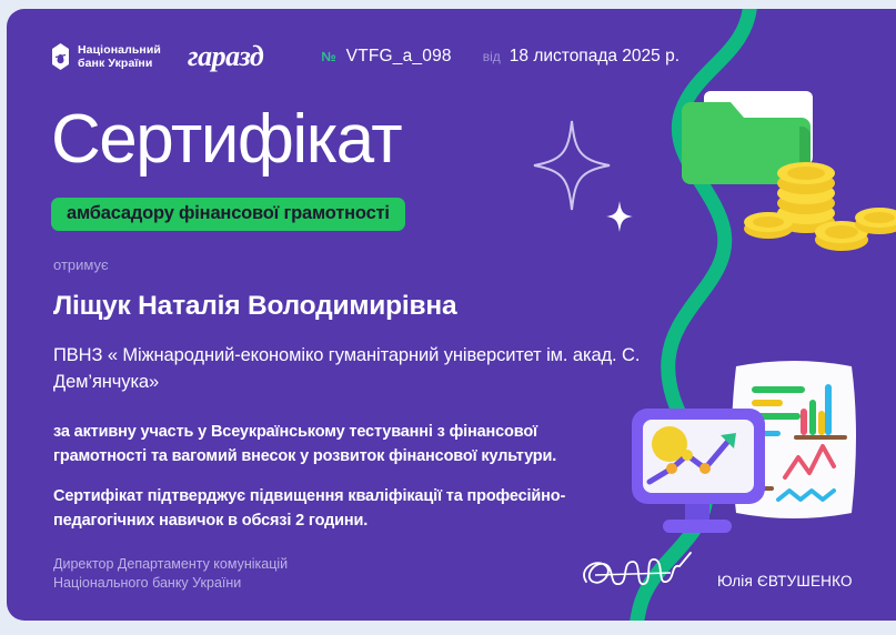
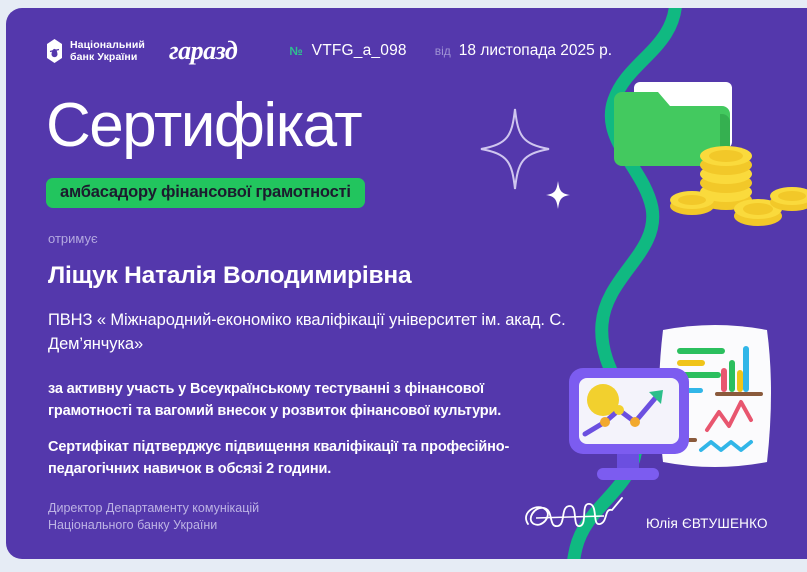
  Національний
  банк України
  гаразд
  №
  VTFG_a_098
  від
  18 листопада 2025 р.
  Сертифікат
  амбасадору фінансової грамотності
  отримує
  Ліщук Наталія Володимирівна
- ПВНЗ « Міжнародний-економіко гуманітарний університет ім. акад. С. Дем’янчука»
+ ПВНЗ « Міжнародний-економіко кваліфікації університет ім. акад. С. Дем’янчука»
  за активну участь у Всеукраїнському тестуванні з фінансової грамотності та вагомий внесок у розвиток фінансової культури.
  Сертифікат підтверджує підвищення кваліфікації та професійно-педагогічних навичок в обсязі 2 години.
  Директор Департаменту комунікацій
  Національного банку України
  Юлія ЄВТУШЕНКО
